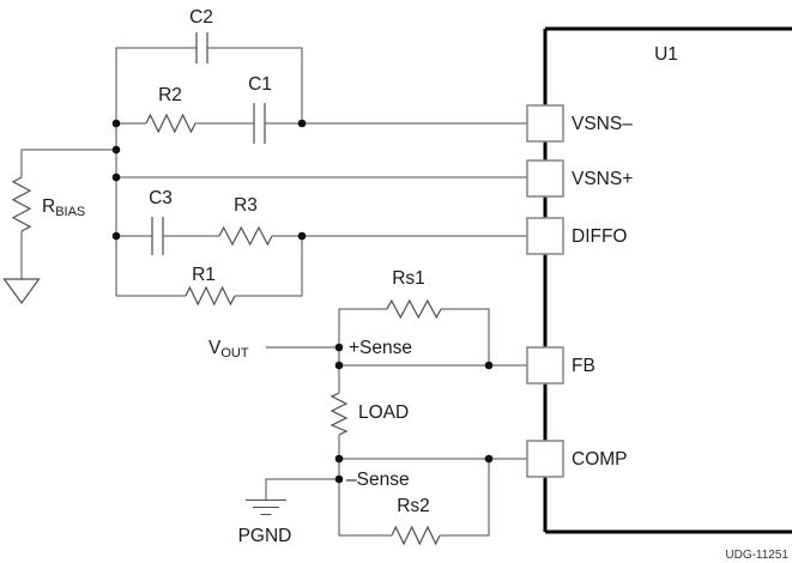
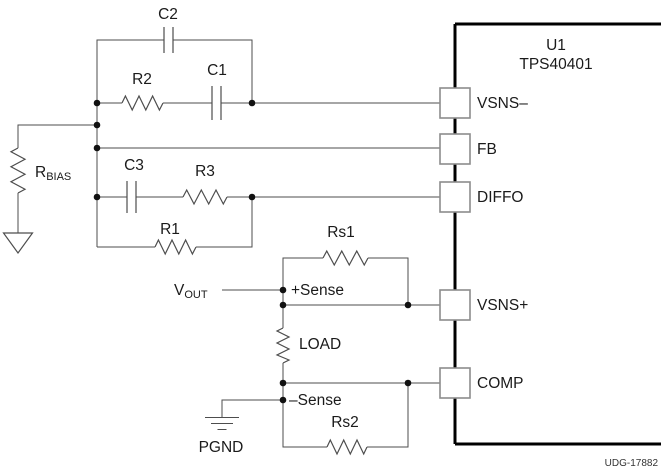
  C2
  R2
  C1
  RBIAS
  C3
  R3
  R1
  Rs1
  VOUT
  +Sense
  LOAD
  –Sense
  Rs2
  PGND
  U1
+ TPS40401
  VSNS–
- VSNS+
+ FB
  DIFFO
- FB
+ VSNS+
  COMP
- UDG-11251
+ UDG-17882
